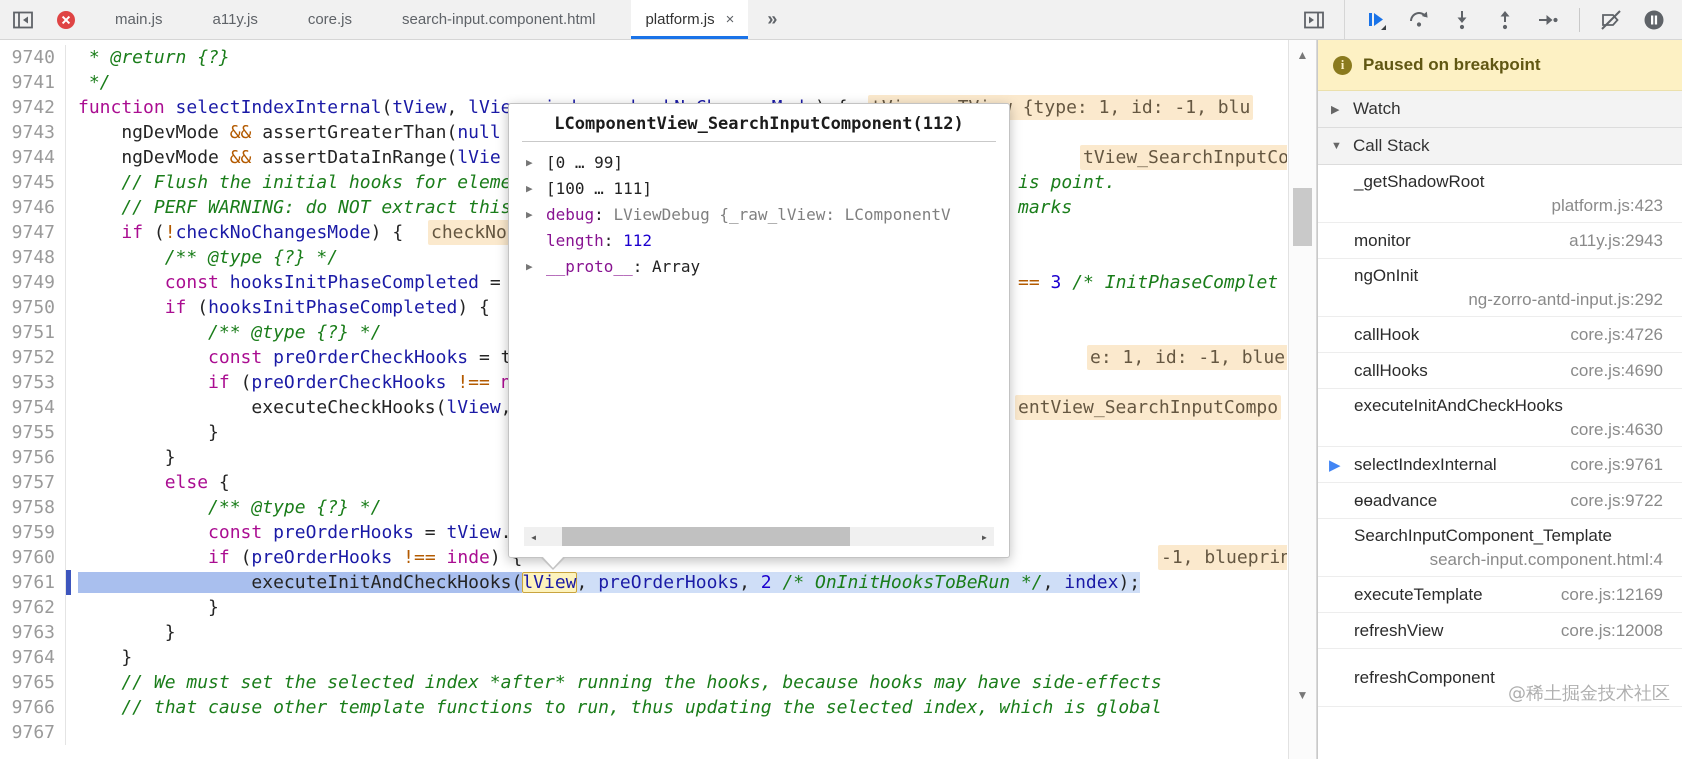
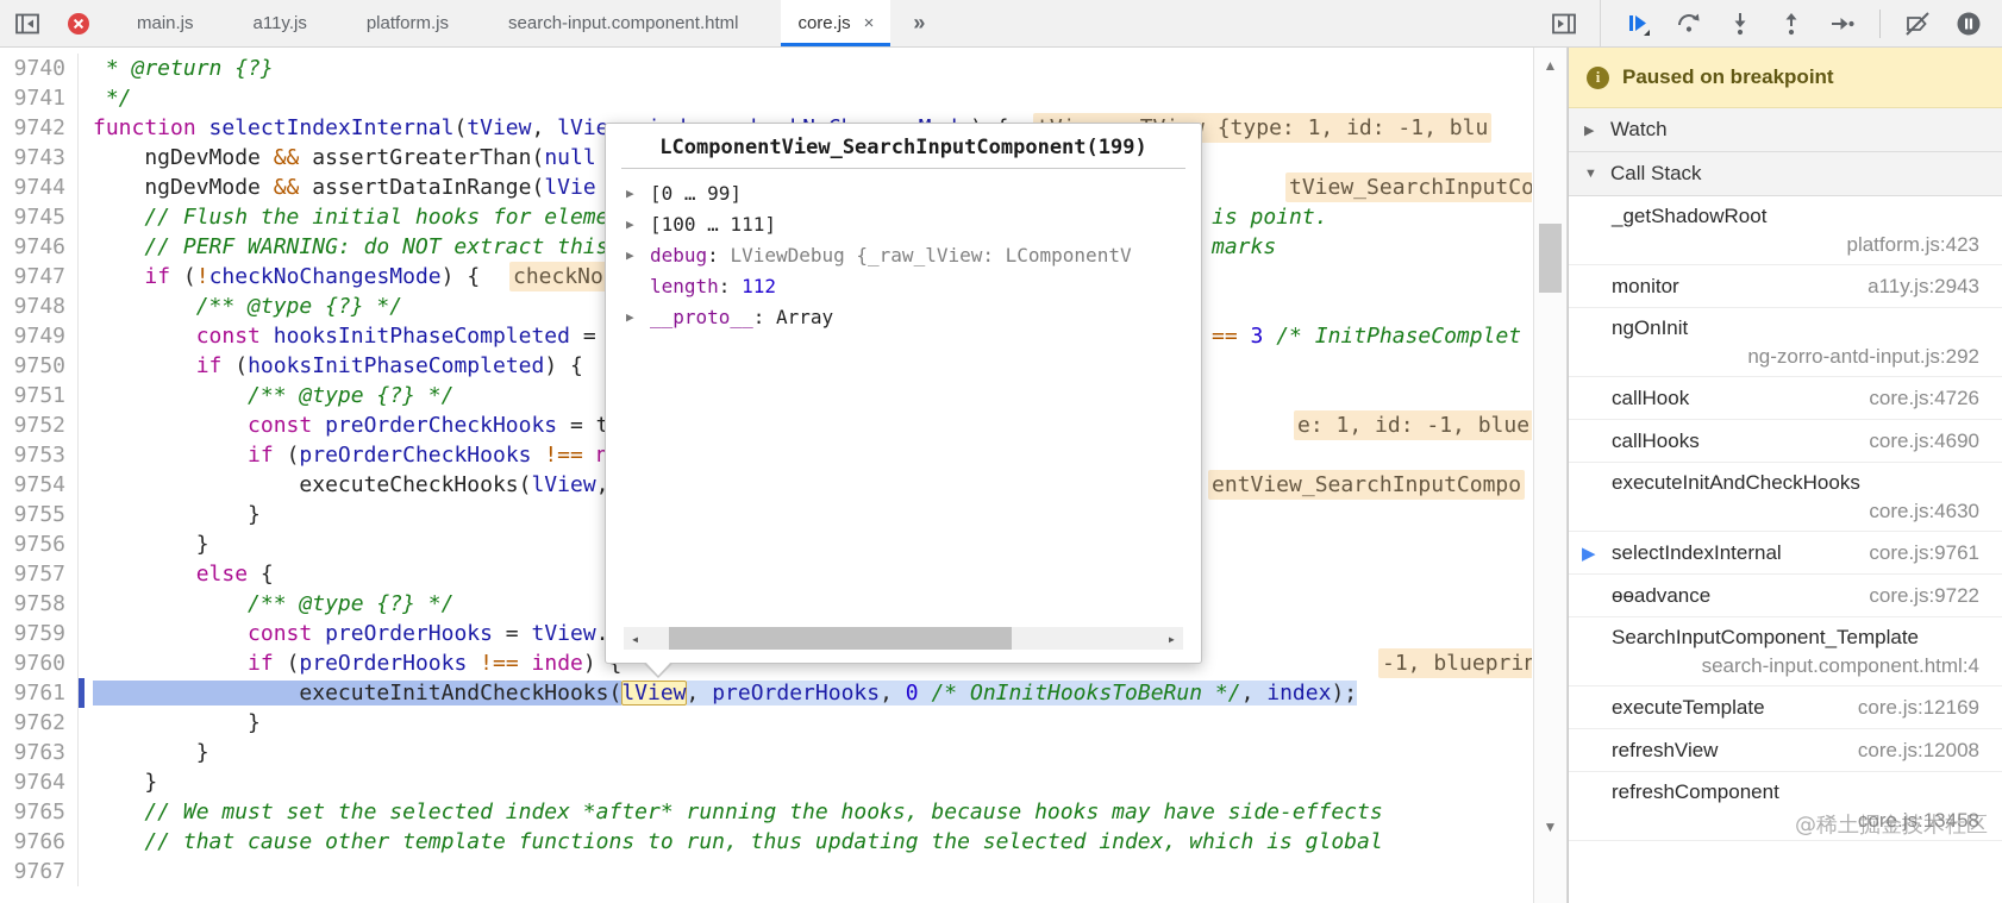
  main.js
  a11y.js
- core.js
+ platform.js
  search-input.component.html
- platform.js
+ core.js
  ×
  »
  9740
  * @return {?}
  9741
  */
  9742
  9743
  ngDevMode && assertGreaterThan(null
  9744
  ngDevMode && assertDataInRange(lVie
  tView_SearchInputCo
  9745
  // Flush the initial hooks for eleme
  is point.
  9746
  // PERF WARNING: do NOT extract this
  marks
  9747
  if (!checkNoChangesMode) {
  checkNo
  9748
  /** @type {?} */
  9749
  const hooksInitPhaseCompleted =
  == 3 /* InitPhaseComplet
  9750
  if (hooksInitPhaseCompleted) {
  9751
  /** @type {?} */
  9752
  const preOrderCheckHooks = t
  e: 1, id: -1, blue
  9753
  if (preOrderCheckHooks !== n
  9754
  executeCheckHooks(lView,
  entView_SearchInputCompo
  9755
  }
  9756
  }
  9757
  else {
  9758
  /** @type {?} */
  9759
  const preOrderHooks = tView.
  9760
  if (preOrderHooks !== inde)
  9761
- executeInitAndCheckHooks(lView, preOrderHooks, 2 /* OnInitHooksToBeRun */, index);
+ executeInitAndCheckHooks(lView, preOrderHooks, 0 /* OnInitHooksToBeRun */, index);
  9762
  }
  9763
  }
  9764
  }
  9765
  // We must set the selected index *after* running the hooks, because hooks may have side-effects
  9766
  // that cause other template functions to run, thus updating the selected index, which is global
  9767
- LComponentView_SearchInputComponent(112)
+ LComponentView_SearchInputComponent(199)
  ▶
  [0 … 99]
  ▶
  [100 … 111]
  ▶
  debug
  :
  LViewDebug {_raw_lView: LComponentV
  length
  :
  112
  ▶
  __proto__
  :
  Array
  ◂
  ▸
  ▲
  ▼
  i
  Paused on breakpoint
  ▶
  Watch
  ▼
  Call Stack
  _getShadowRoot
  platform.js:423
  monitor
  a11y.js:2943
  ngOnInit
  ng-zorro-antd-input.js:292
  callHook
  core.js:4726
  callHooks
  core.js:4690
  executeInitAndCheckHooks
  core.js:4630
  ▶
  selectIndexInternal
  core.js:9761
  ɵɵadvance
  core.js:9722
  SearchInputComponent_Template
  search-input.component.html:4
  executeTemplate
  core.js:12169
  refreshView
  core.js:12008
  refreshComponent
+ core.js:13458
  @稀土掘金技术社区
